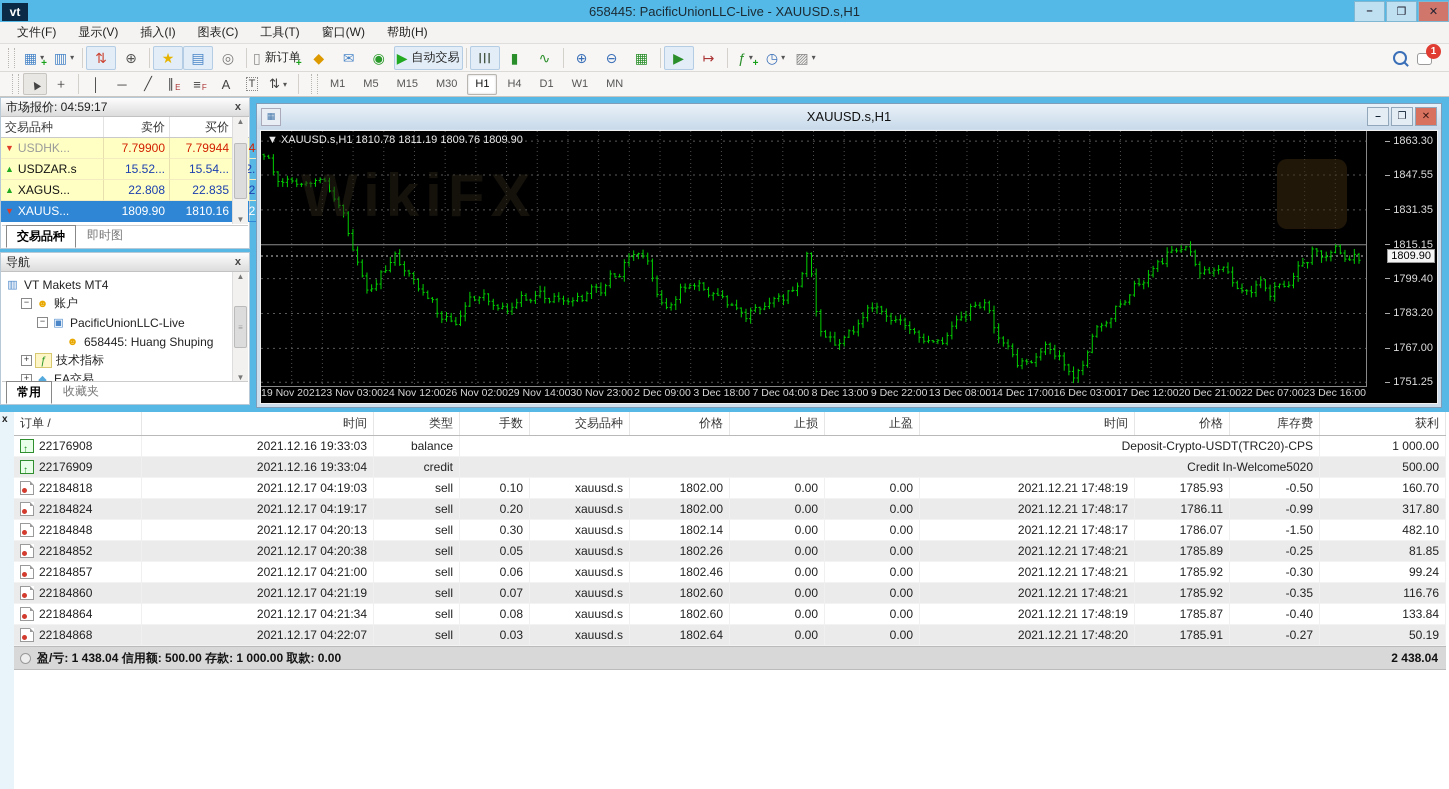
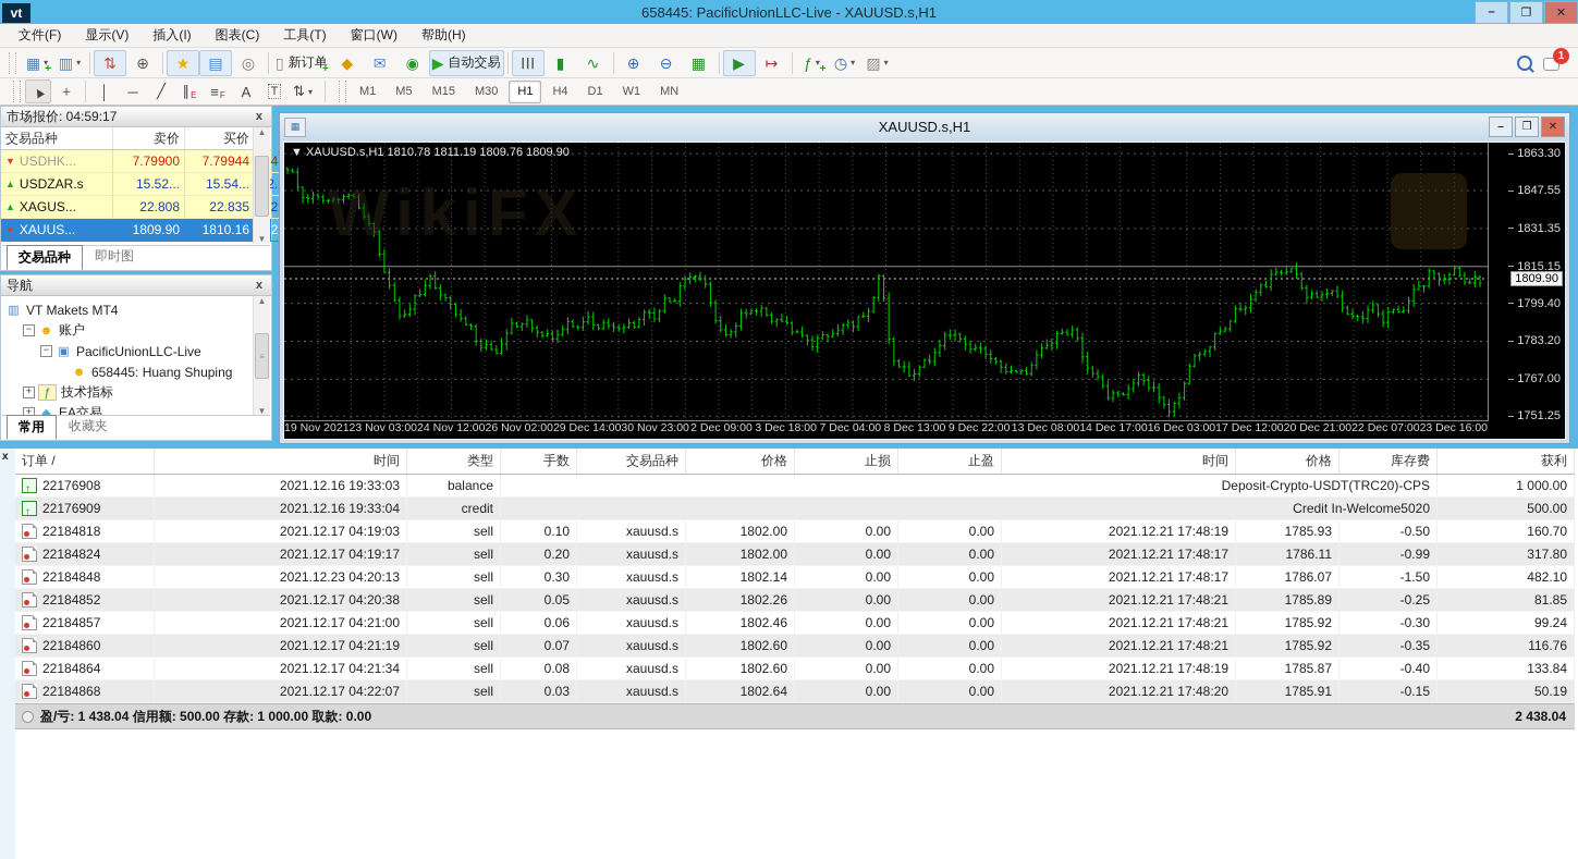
  vt
  658445: PacificUnionLLC-Live - XAUUSD.s,H1
  –
  ❐
  ✕
  文件(F)
  显示(V)
  插入(I)
  图表(C)
  工具(T)
  窗口(W)
  帮助(H)
  ▦
  +
  ▾
  ▥
  ▾
  ⇅
  ⊕
  ★
  ▤
  ◎
  ▯
  +
  新订单
  ◆
  ✉
  ◉
  ▶
  自动交易
  ▮
  ∿
  ⊕
  ⊖
  ▦
  ▶
  ↦
  ƒ
  +
  ▾
  ◷
  ▾
  ▨
  ▾
  1
  ＋
  │
  ─
  ╱
  ∥
  E
  ≡
  F
  A
  T
  ⇅
  ▾
  M1
  M5
  M15
  M30
  H1
  H4
  D1
  W1
  MN
  市场报价: 04:59:17
  x
  交易品种
  卖价
  买价
  ▼
  USDHK...
  7.79900
  7.79944
  ▲
  USDZAR.s
  15.52...
  15.54...
  ▲
  XAGUS...
  22.808
  22.835
  ▼
  XAUUS...
  1809.90
  1810.16
  ▲
  ▼
  交易品种
  即时图
  导航
  x
  ▥
  VT Makets MT4
  −
  ☻
  账户
  −
  ▣
  PacificUnionLLC-Live
  ☻
  658445: Huang Shuping
  +
  ƒ
  技术指标
  +
  ◆
  EA交易
  ▲
  ≡
  ▼
  常用
  收藏夹
  ▦
  XAUUSD.s,H1
  –
  ❐
  ✕
  WikiFX
  ▼ XAUUSD.s,H1 1810.78 1811.19 1809.76 1809.90
  1863.30
  1847.55
  1831.35
  1815.15
  1799.40
  1783.20
  1767.00
  1751.25
  1809.90
  19 Nov 2021
  23 Nov 03:00
  24 Nov 12:00
  26 Nov 02:00
- 29 Nov 14:00
+ 29 Dec 14:00
  30 Nov 23:00
  2 Dec 09:00
  3 Dec 18:00
  7 Dec 04:00
  8 Dec 13:00
  9 Dec 22:00
  13 Dec 08:00
  14 Dec 17:00
  16 Dec 03:00
  17 Dec 12:00
  20 Dec 21:00
  22 Dec 07:00
  23 Dec 16:00
  x
  订单 /
  时间
  类型
  手数
  交易品种
  价格
  止损
  止盈
  时间
  价格
  库存费
  获利
  22176908
  2021.12.16 19:33:03
  balance
  Deposit-Crypto-USDT(TRC20)-CPS
  1 000.00
  22176909
  2021.12.16 19:33:04
  credit
  Credit In-Welcome5020
  500.00
  22184818
  2021.12.17 04:19:03
  sell
  0.10
  xauusd.s
  1802.00
  0.00
  0.00
  2021.12.21 17:48:19
  1785.93
  -0.50
  160.70
  22184824
  2021.12.17 04:19:17
  sell
  0.20
  xauusd.s
  1802.00
  0.00
  0.00
  2021.12.21 17:48:17
  1786.11
  -0.99
  317.80
  22184848
- 2021.12.17 04:20:13
+ 2021.12.23 04:20:13
  sell
  0.30
  xauusd.s
  1802.14
  0.00
  0.00
  2021.12.21 17:48:17
  1786.07
  -1.50
  482.10
  22184852
  2021.12.17 04:20:38
  sell
  0.05
  xauusd.s
  1802.26
  0.00
  0.00
  2021.12.21 17:48:21
  1785.89
  -0.25
  81.85
  22184857
  2021.12.17 04:21:00
  sell
  0.06
  xauusd.s
  1802.46
  0.00
  0.00
  2021.12.21 17:48:21
  1785.92
  -0.30
  99.24
  22184860
  2021.12.17 04:21:19
  sell
  0.07
  xauusd.s
  1802.60
  0.00
  0.00
  2021.12.21 17:48:21
  1785.92
  -0.35
  116.76
  22184864
  2021.12.17 04:21:34
  sell
  0.08
  xauusd.s
  1802.60
  0.00
  0.00
  2021.12.21 17:48:19
  1785.87
  -0.40
  133.84
  22184868
  2021.12.17 04:22:07
  sell
  0.03
  xauusd.s
  1802.64
  0.00
  0.00
  2021.12.21 17:48:20
  1785.91
- -0.27
+ -0.15
  50.19
  盈/亏: 1 438.04 信用额: 500.00 存款: 1 000.00 取款: 0.00
  2 438.04
